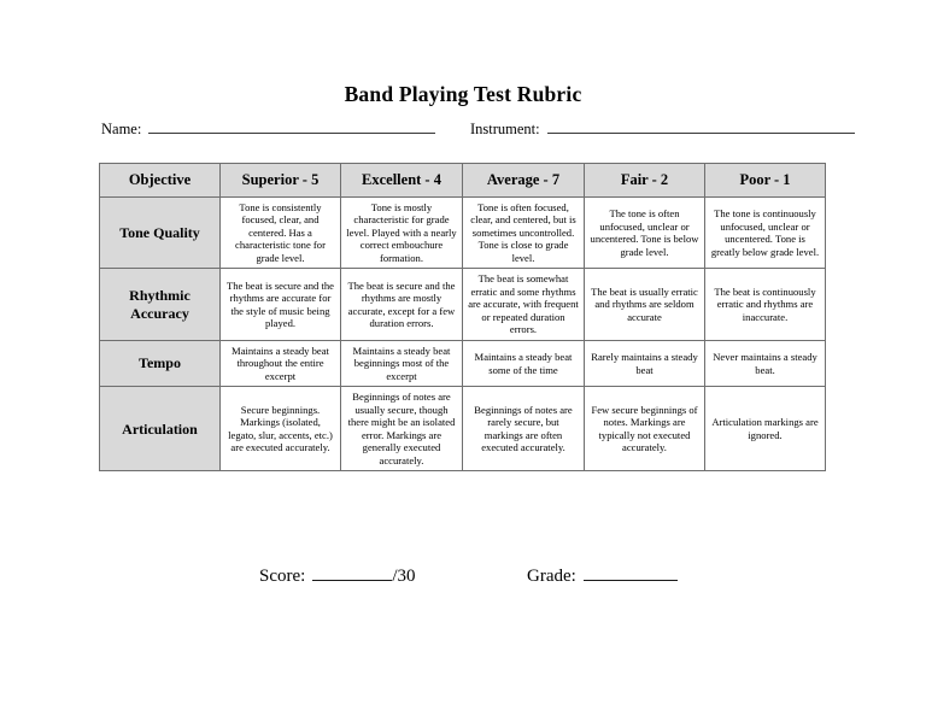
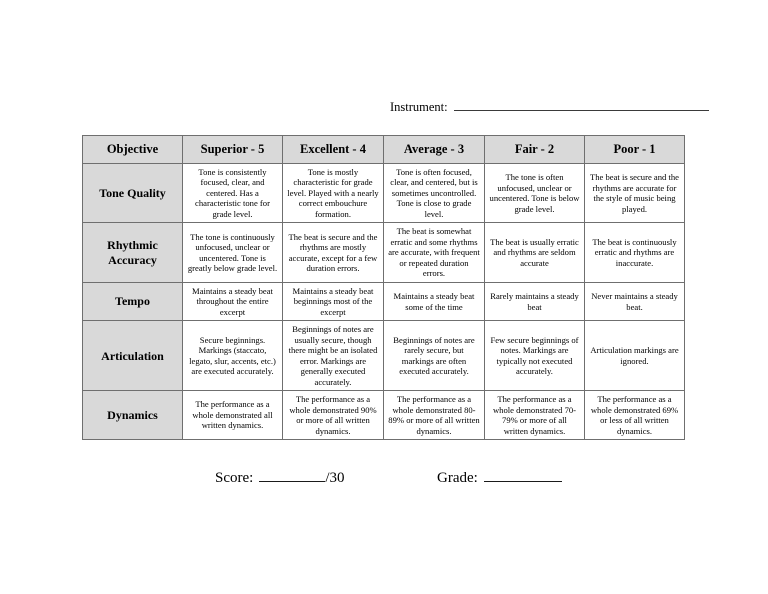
- Band Playing Test Rubric
- Name:
  Instrument:
- Objective	Superior - 5	Excellent - 4	Average - 7	Fair - 2	Poor - 1
+ Objective	Superior - 5	Excellent - 4	Average - 3	Fair - 2	Poor - 1
- Tone Quality	Tone is consistently focused, clear, and centered. Has a characteristic tone for grade level.	Tone is mostly characteristic for grade level. Played with a nearly correct embouchure formation.	Tone is often focused, clear, and centered, but is sometimes uncontrolled. Tone is close to grade level.	The tone is often unfocused, unclear or uncentered. Tone is below grade level.	The tone is continuously unfocused, unclear or uncentered. Tone is greatly below grade level.
+ Tone Quality	Tone is consistently focused, clear, and centered. Has a characteristic tone for grade level.	Tone is mostly characteristic for grade level. Played with a nearly correct embouchure formation.	Tone is often focused, clear, and centered, but is sometimes uncontrolled. Tone is close to grade level.	The tone is often unfocused, unclear or uncentered. Tone is below grade level.	The beat is secure and the rhythms are accurate for the style of music being played.
- Rhythmic Accuracy	The beat is secure and the rhythms are accurate for the style of music being played.	The beat is secure and the rhythms are mostly accurate, except for a few duration errors.	The beat is somewhat erratic and some rhythms are accurate, with frequent or repeated duration errors.	The beat is usually erratic and rhythms are seldom accurate	The beat is continuously erratic and rhythms are inaccurate.
+ Rhythmic Accuracy	The tone is continuously unfocused, unclear or uncentered. Tone is greatly below grade level.	The beat is secure and the rhythms are mostly accurate, except for a few duration errors.	The beat is somewhat erratic and some rhythms are accurate, with frequent or repeated duration errors.	The beat is usually erratic and rhythms are seldom accurate	The beat is continuously erratic and rhythms are inaccurate.
  Tempo	Maintains a steady beat throughout the entire excerpt	Maintains a steady beat beginnings most of the excerpt	Maintains a steady beat some of the time	Rarely maintains a steady beat	Never maintains a steady beat.
- Articulation	Secure beginnings. Markings (isolated, legato, slur, accents, etc.) are executed accurately.	Beginnings of notes are usually secure, though there might be an isolated error. Markings are generally executed accurately.	Beginnings of notes are rarely secure, but markings are often executed accurately.	Few secure beginnings of notes. Markings are typically not executed accurately.	Articulation markings are ignored.
+ Articulation	Secure beginnings. Markings (staccato, legato, slur, accents, etc.) are executed accurately.	Beginnings of notes are usually secure, though there might be an isolated error. Markings are generally executed accurately.	Beginnings of notes are rarely secure, but markings are often executed accurately.	Few secure beginnings of notes. Markings are typically not executed accurately.	Articulation markings are ignored.
+ Dynamics	The performance as a whole demonstrated all written dynamics.	The performance as a whole demonstrated 90% or more of all written dynamics.	The performance as a whole demonstrated 80-89% or more of all written dynamics.	The performance as a whole demonstrated 70-79% or more of all written dynamics.	The performance as a whole demonstrated 69% or less of all written dynamics.
  Score:
  /30
  Grade:
